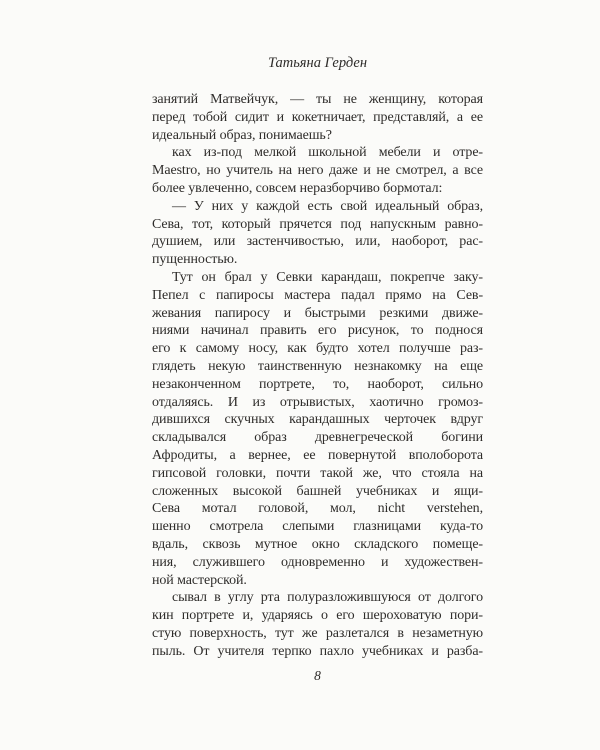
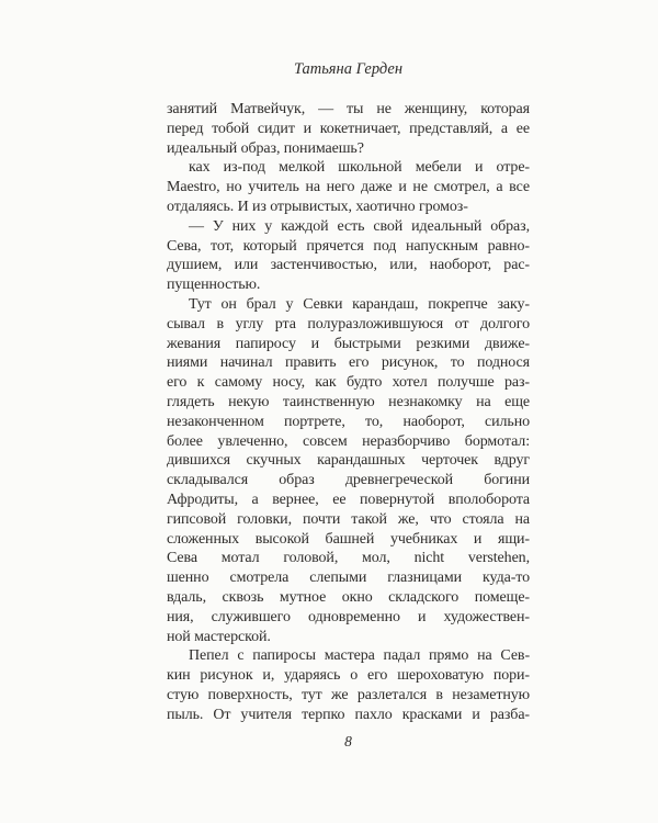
  Татьяна Герден
  занятий Матвейчук, — ты не женщину, которая
  перед тобой сидит и кокетничает, представляй, а ее
  идеальный образ, понимаешь?
  ках из-под мелкой школьной мебели и отре-
  Maestro, но учитель на него даже и не смотрел, а все
- более увлеченно, совсем неразборчиво бормотал:
+ отдаляясь. И из отрывистых, хаотично громоз-
  — У них у каждой есть свой идеальный образ,
  Сева, тот, который прячется под напускным равно-
  душием, или застенчивостью, или, наоборот, рас-
  пущенностью.
  Тут он брал у Севки карандаш, покрепче заку-
- Пепел с папиросы мастера падал прямо на Сев-
+ сывал в углу рта полуразложившуюся от долгого
  жевания папиросу и быстрыми резкими движе-
  ниями начинал править его рисунок, то поднося
  его к самому носу, как будто хотел получше раз-
  глядеть некую таинственную незнакомку на еще
  незаконченном портрете, то, наоборот, сильно
- отдаляясь. И из отрывистых, хаотично громоз-
+ более увлеченно, совсем неразборчиво бормотал:
  дившихся скучных карандашных черточек вдруг
  складывался образ древнегреческой богини
  Афродиты, а вернее, ее повернутой вполоборота
  гипсовой головки, почти такой же, что стояла на
  сложенных высокой башней учебниках и ящи-
  Сева мотал головой, мол, nicht verstehen,
  шенно смотрела слепыми глазницами куда-то
  вдаль, сквозь мутное окно складского помеще-
  ния, служившего одновременно и художествен-
  ной мастерской.
- сывал в углу рта полуразложившуюся от долгого
+ Пепел с папиросы мастера падал прямо на Сев-
- кин портрете и, ударяясь о его шероховатую пори-
+ кин рисунок и, ударяясь о его шероховатую пори-
  стую поверхность, тут же разлетался в незаметную
- пыль. От учителя терпко пахло учебниках и разба-
+ пыль. От учителя терпко пахло красками и разба-
  8
